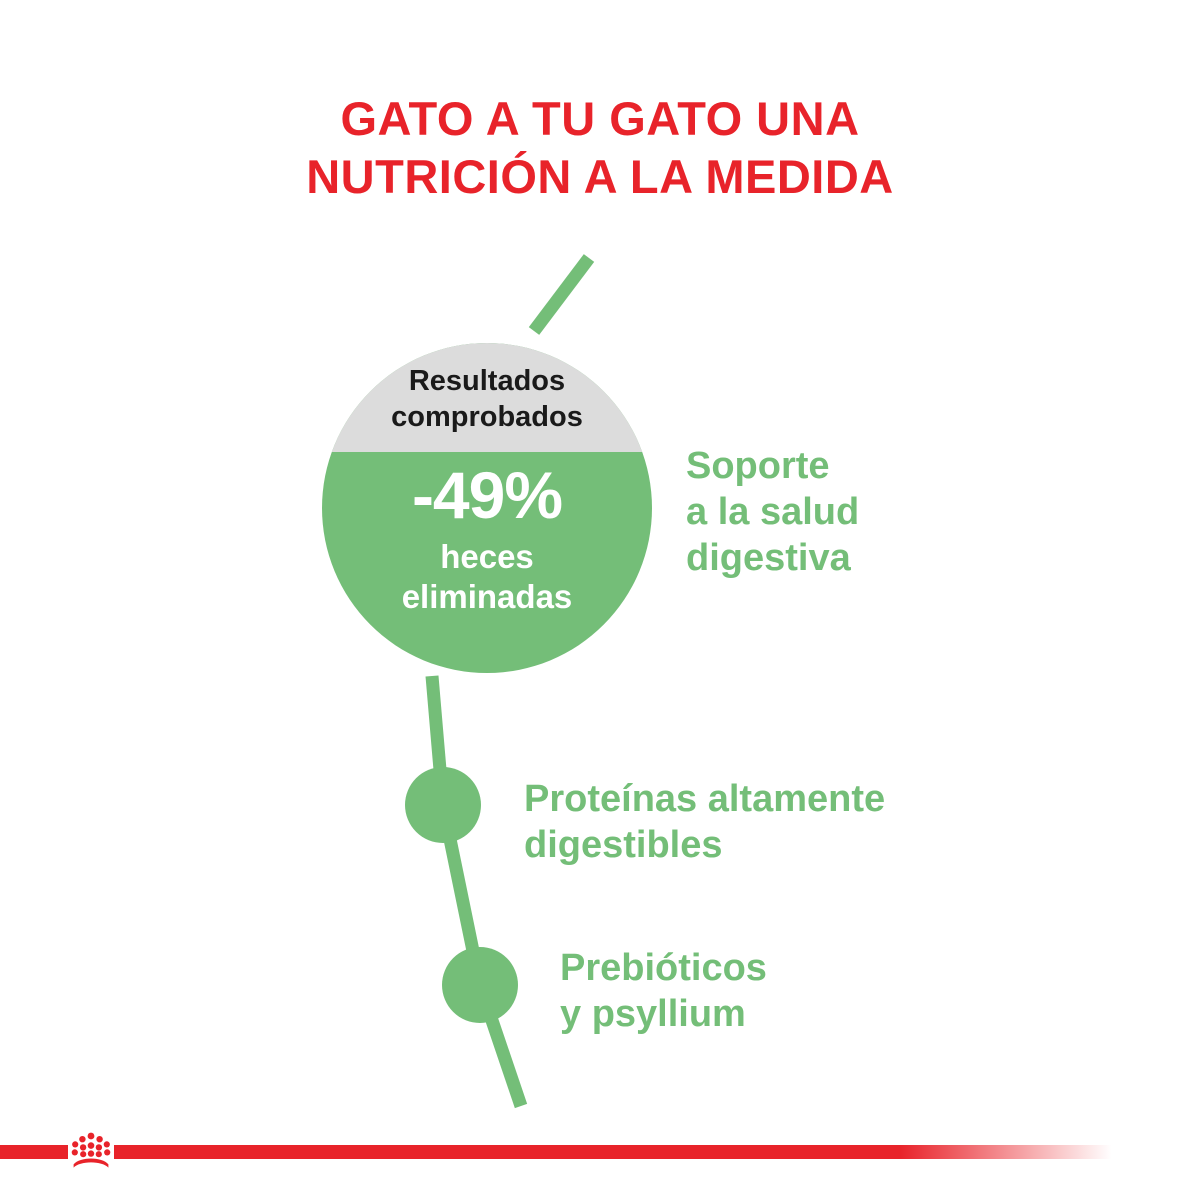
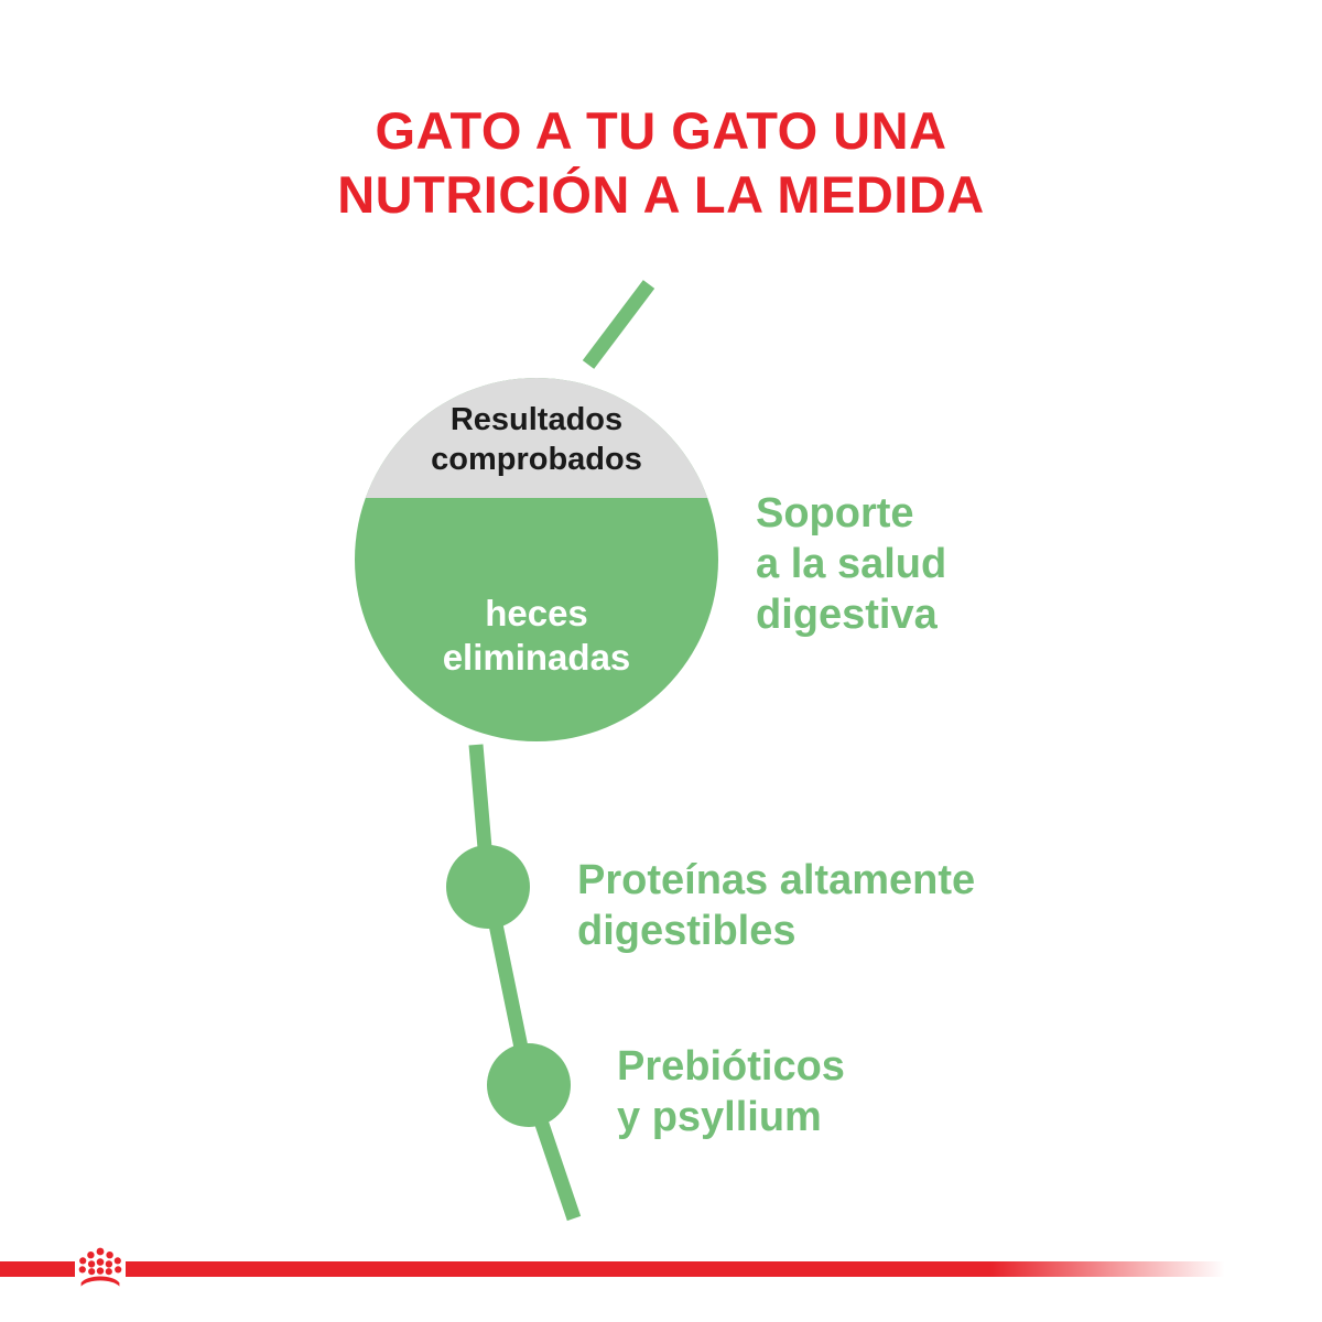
  GATO A TU GATO UNA
  NUTRICIÓN A LA MEDIDA
  Resultados
  comprobados
- -49%
  heces
  eliminadas
  Soporte
  a la salud
  digestiva
  Proteínas altamente
  digestibles
  Prebióticos
  y psyllium
